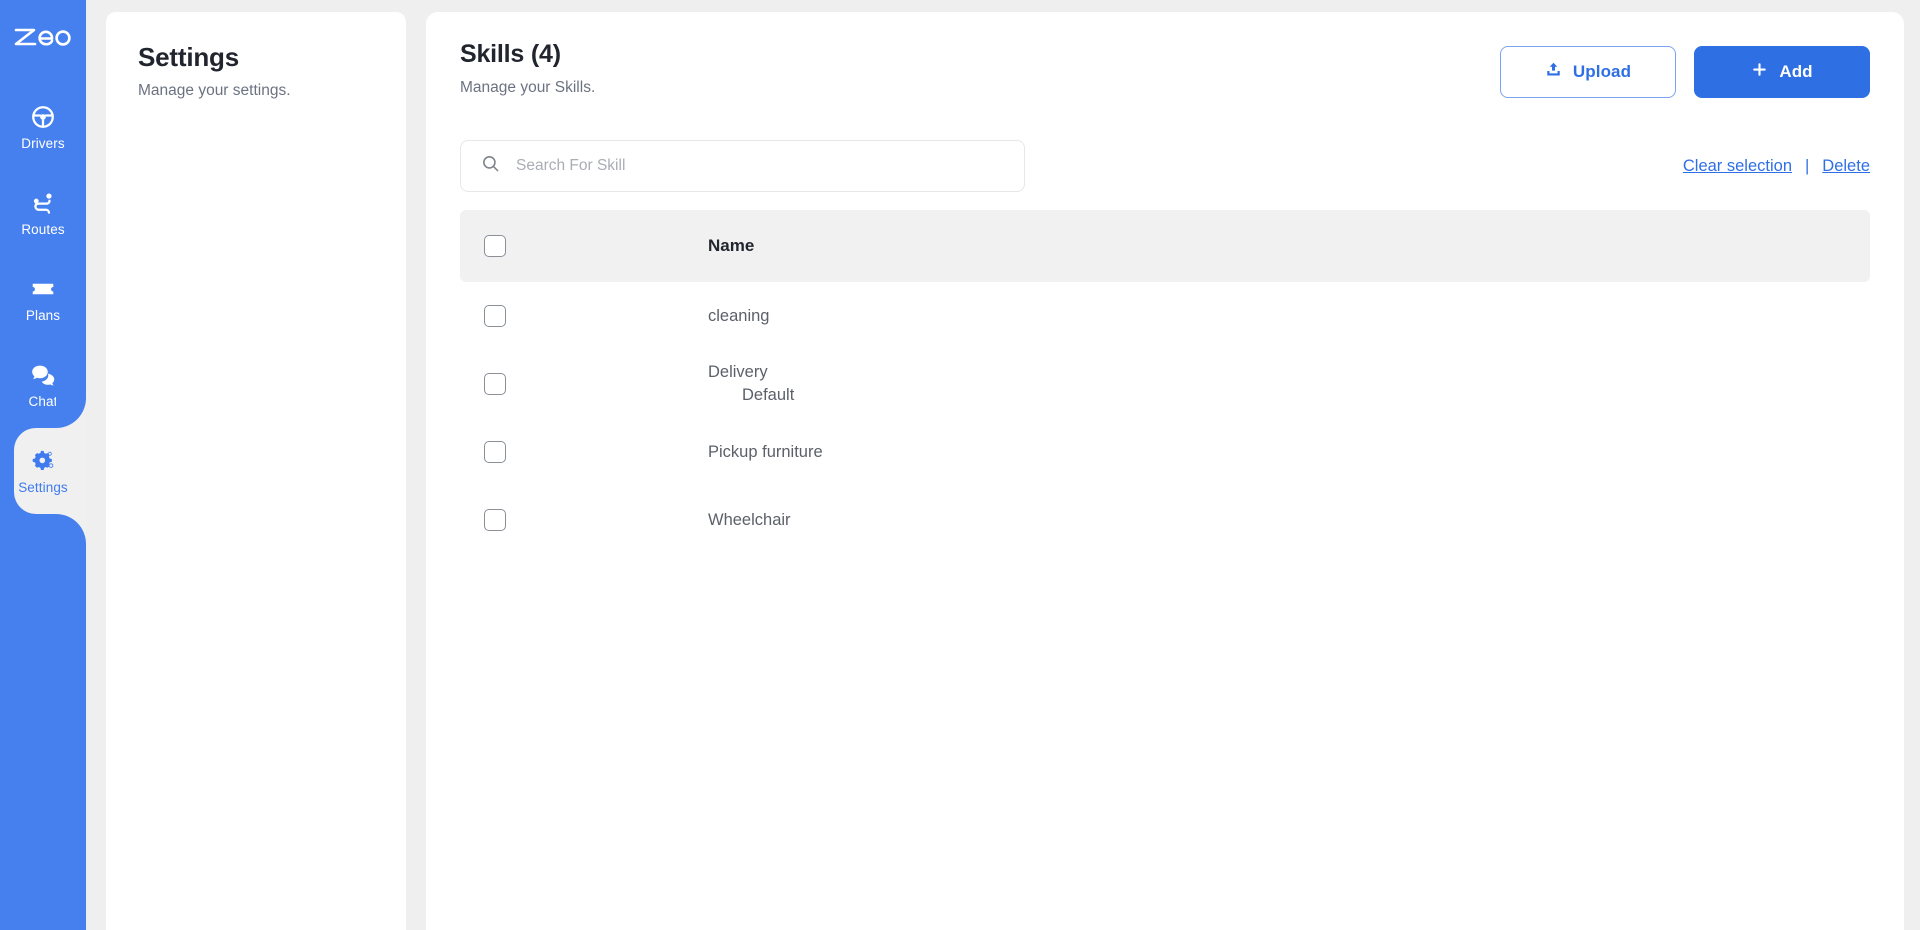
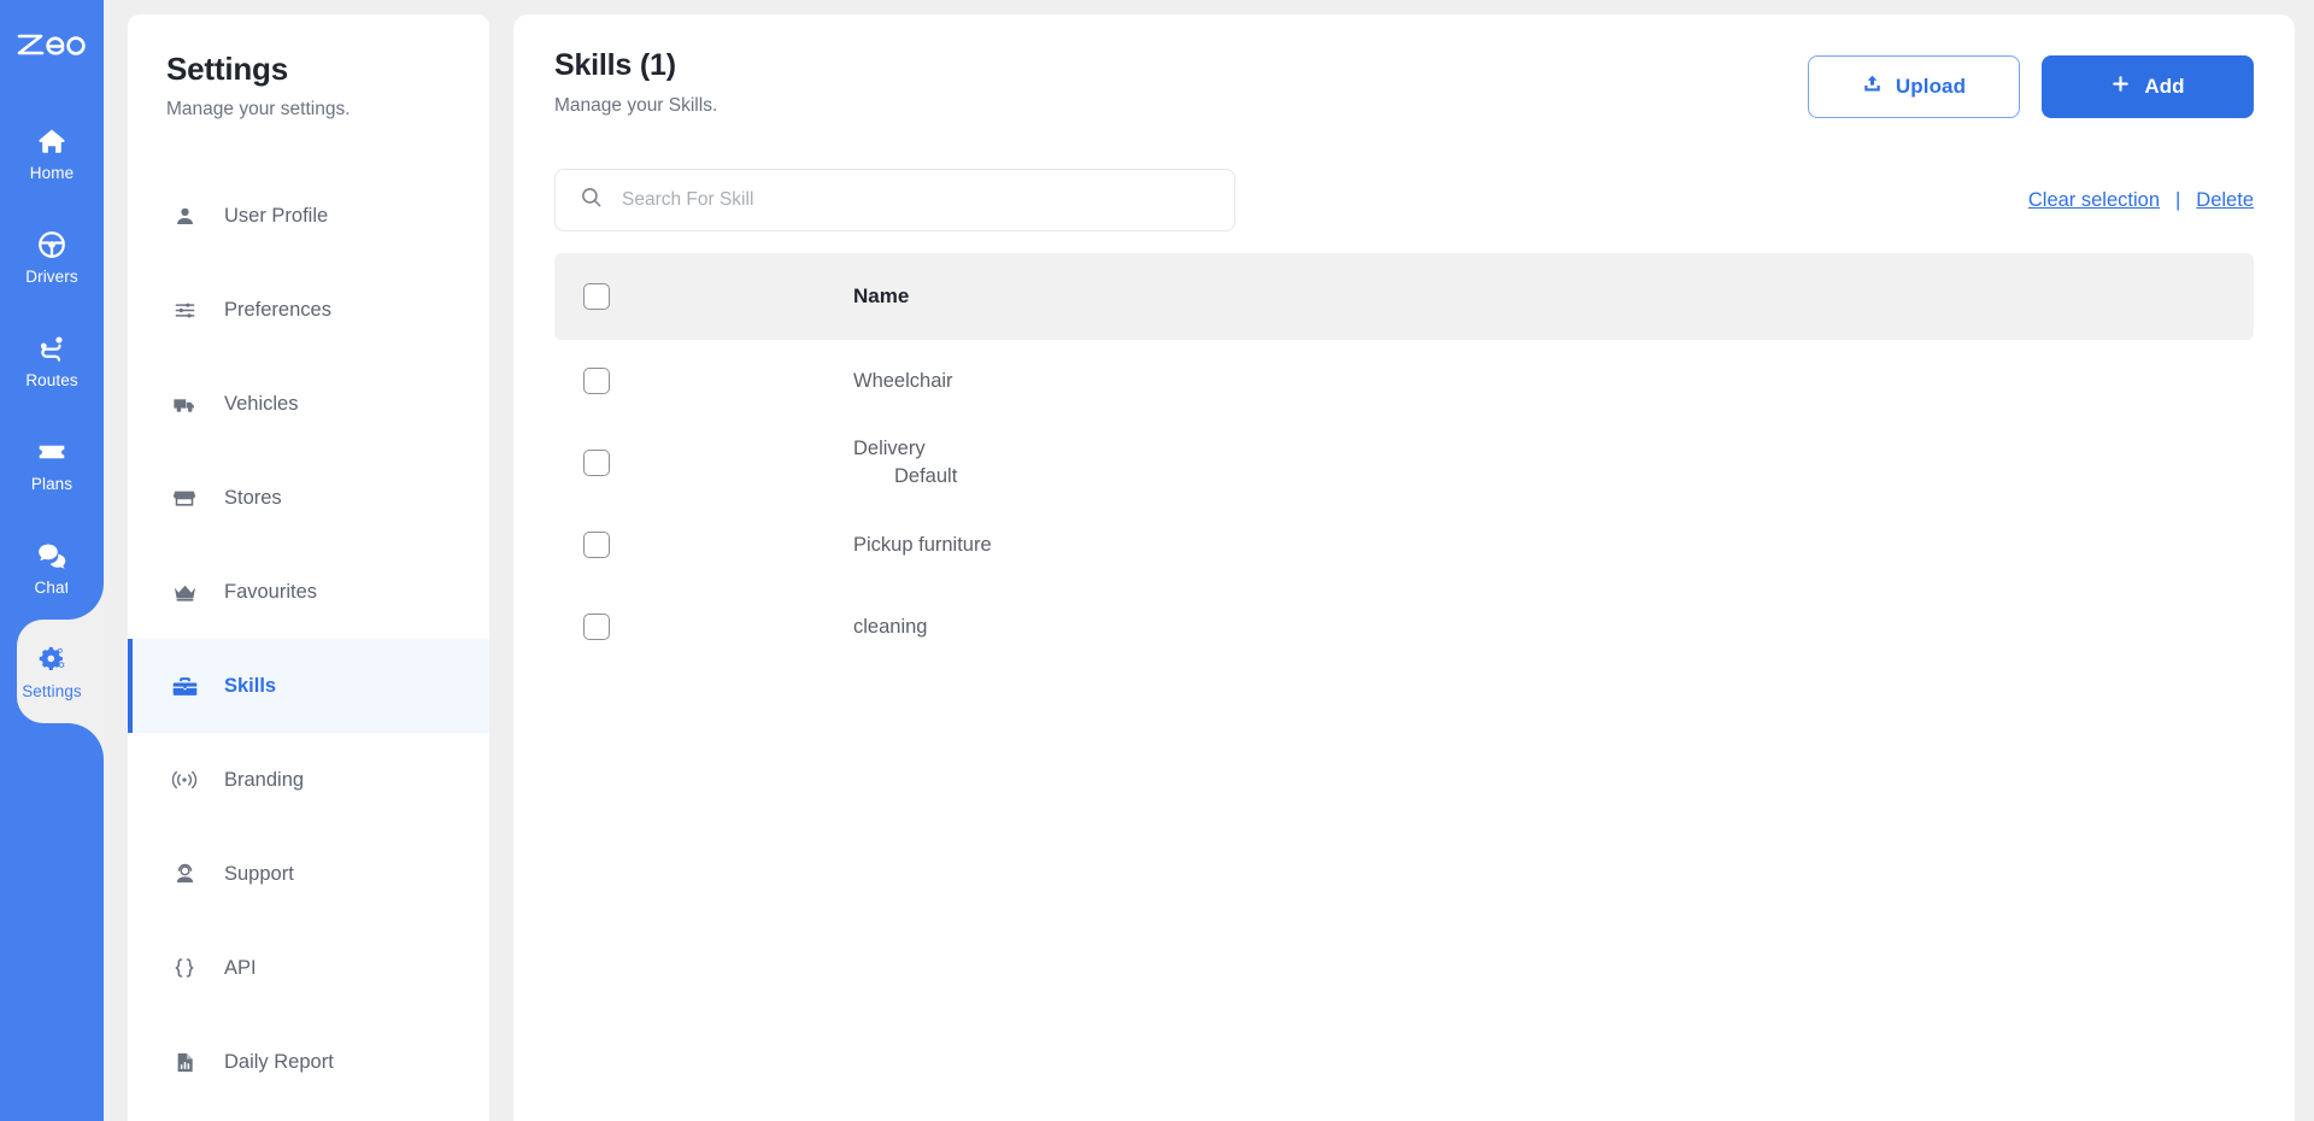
+ Home
  Drivers
  Routes
  Plans
  Cha
  Settings
  Settings
  Manage your settings.
+ User Profile
+ Preferences
+ Vehicles
+ Stores
+ Favourites
+ Skills
+ Branding
+ Support
+ API
+ Daily Report
- Skills (4)
+ Skills (1)
  Manage your Skills.
  Upload
  Add
  Search For Skill
  Clear selection
  |
  Delete
  Name
- cleaning
+ Wheelchair
  Delivery
  Default
  Pickup furniture
- Wheelchair
+ cleaning
